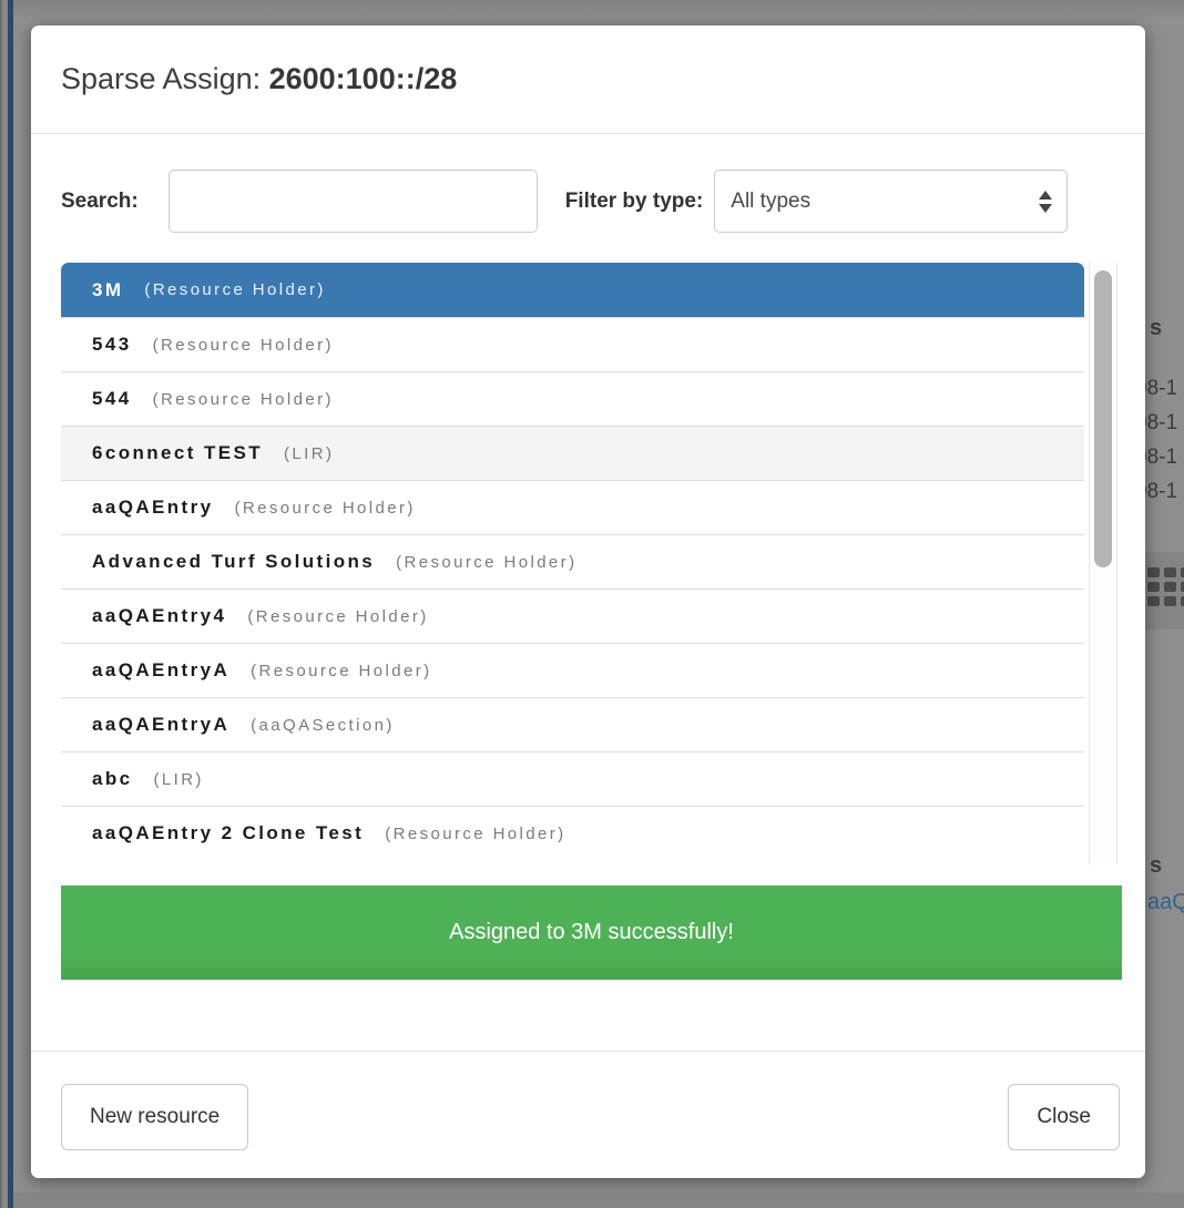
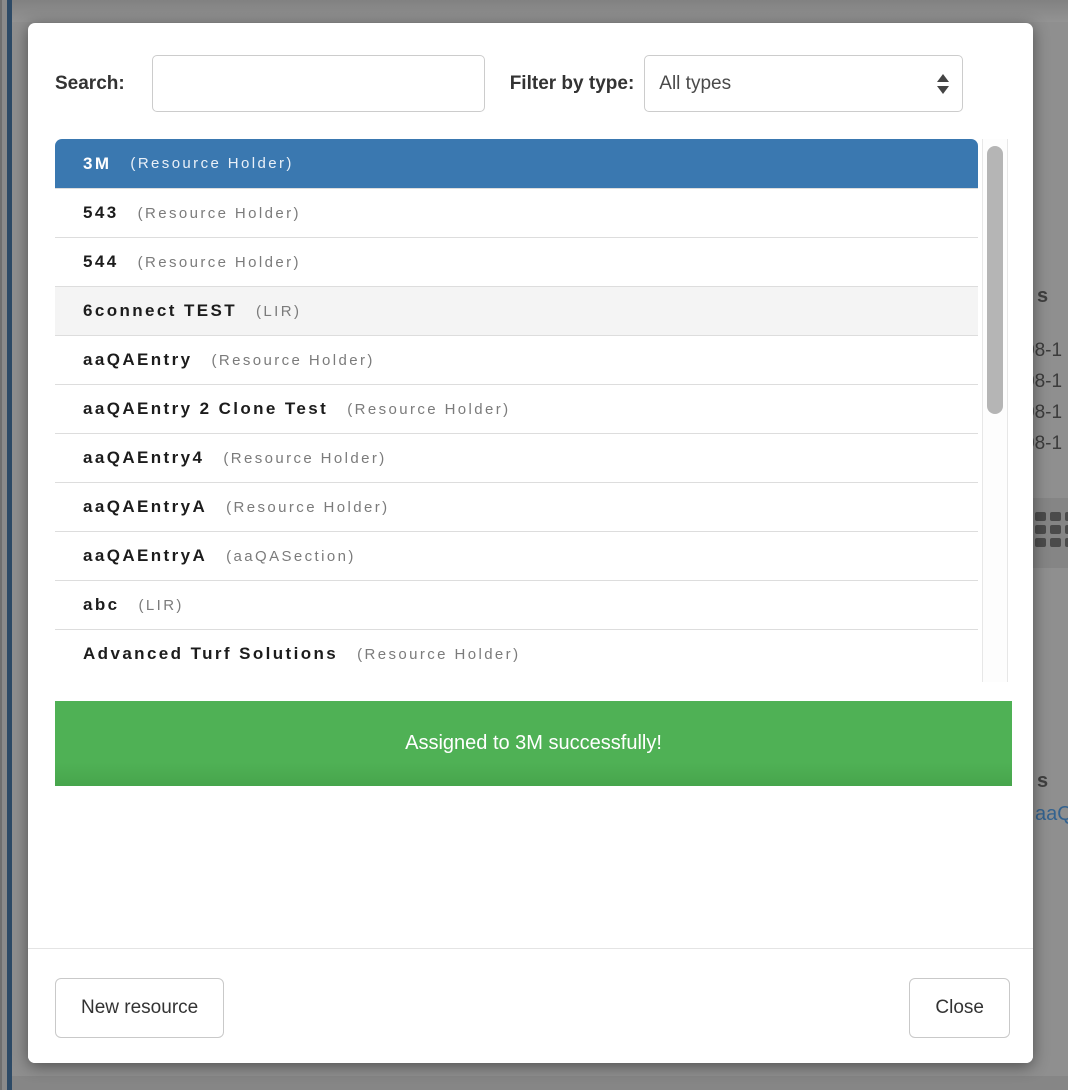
  s
  8-1
  8-1
  8-1
  8-1
  s
  aaQ
- Sparse Assign: 2600:100::/28
  Search:
  Filter by type:
  All types
  3M
  (Resource Holder)
  543
  (Resource Holder)
  544
  (Resource Holder)
  6connect TEST
  (LIR)
  aaQAEntry
  (Resource Holder)
- Advanced Turf Solutions
+ aaQAEntry 2 Clone Test
  (Resource Holder)
  aaQAEntry4
  (Resource Holder)
  aaQAEntryA
  (Resource Holder)
  aaQAEntryA
  (aaQASection)
  abc
  (LIR)
- aaQAEntry 2 Clone Test
+ Advanced Turf Solutions
  (Resource Holder)
  Assigned to 3M successfully!
  New resource
  Close
